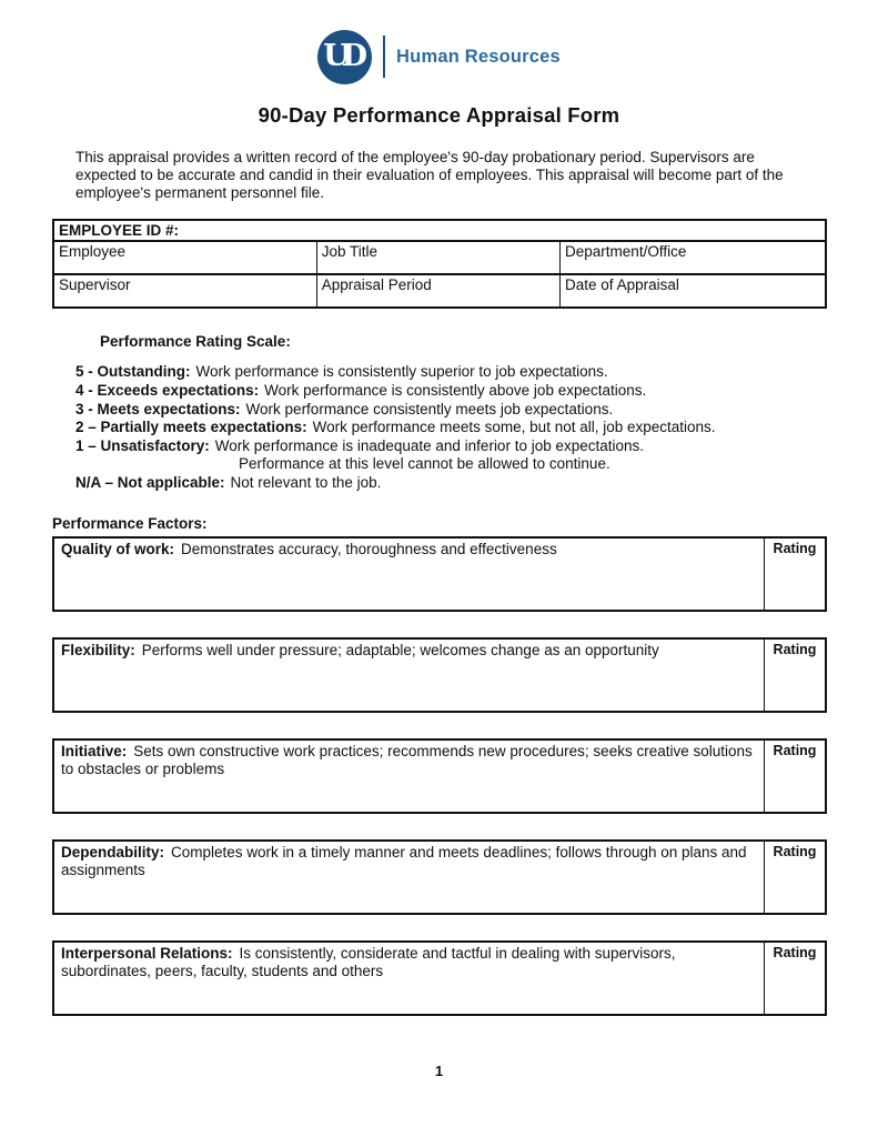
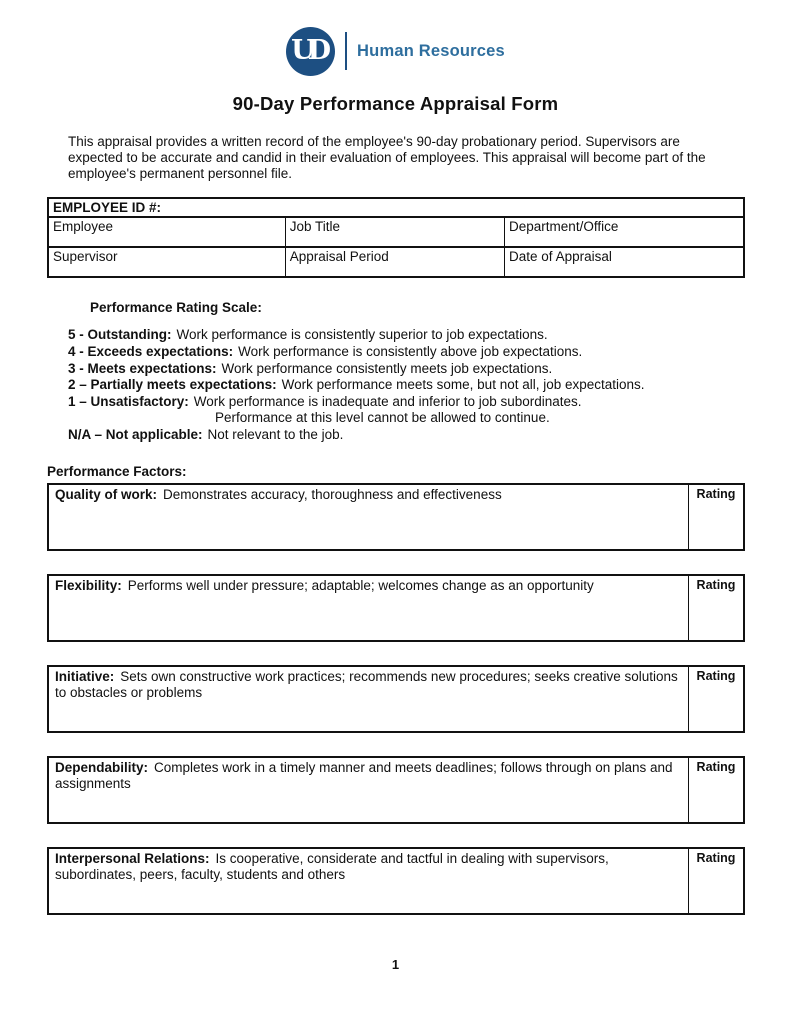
  UD
  Human Resources
  90-Day Performance Appraisal Form
  This appraisal provides a written record of the employee's 90-day probationary period. Supervisors are expected to be accurate and candid in their evaluation of employees. This appraisal will become part of the employee's permanent personnel file.
  EMPLOYEE ID #:
  Employee	Job Title	Department/Office
  Supervisor	Appraisal Period	Date of Appraisal
  Performance Rating Scale:
  5 - Outstanding: Work performance is consistently superior to job expectations.
  4 - Exceeds expectations: Work performance is consistently above job expectations.
  3 - Meets expectations: Work performance consistently meets job expectations.
  2 – Partially meets expectations: Work performance meets some, but not all, job expectations.
- 1 – Unsatisfactory: Work performance is inadequate and inferior to job expectations.
+ 1 – Unsatisfactory: Work performance is inadequate and inferior to job subordinates.
  Performance at this level cannot be allowed to continue.
  N/A – Not applicable: Not relevant to the job.
  Performance Factors:
  Quality of work: Demonstrates accuracy, thoroughness and effectiveness
  Rating
  Flexibility: Performs well under pressure; adaptable; welcomes change as an opportunity
  Rating
  Initiative: Sets own constructive work practices; recommends new procedures; seeks creative solutions to obstacles or problems
  Rating
  Dependability: Completes work in a timely manner and meets deadlines; follows through on plans and assignments
  Rating
- Interpersonal Relations: Is consistently, considerate and tactful in dealing with supervisors, subordinates, peers, faculty, students and others
+ Interpersonal Relations: Is cooperative, considerate and tactful in dealing with supervisors, subordinates, peers, faculty, students and others
  Rating
  1
